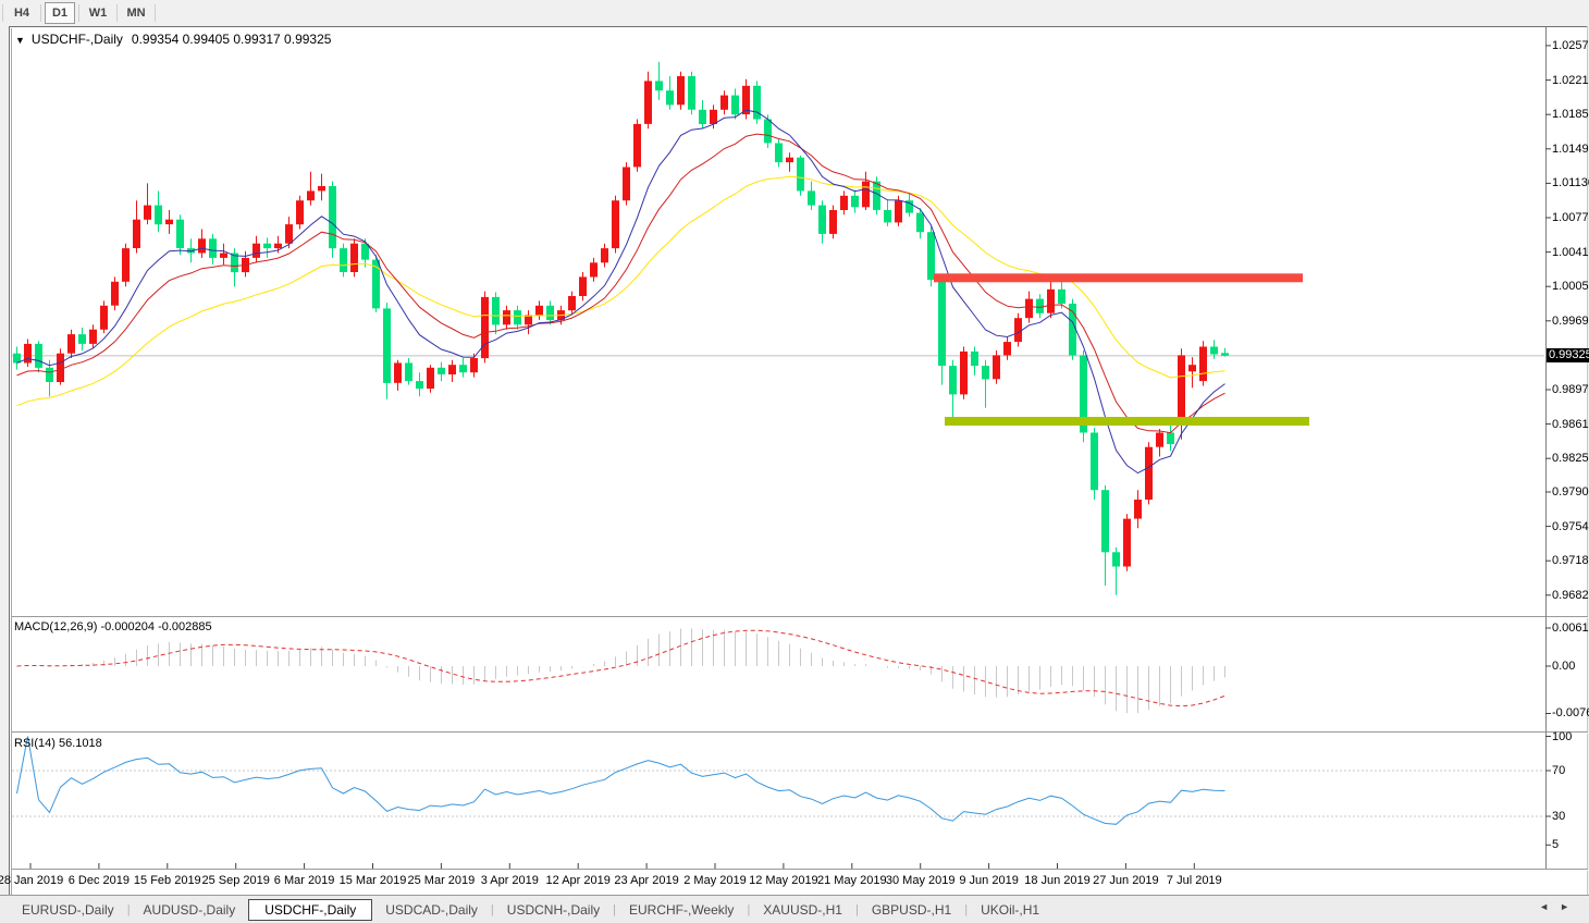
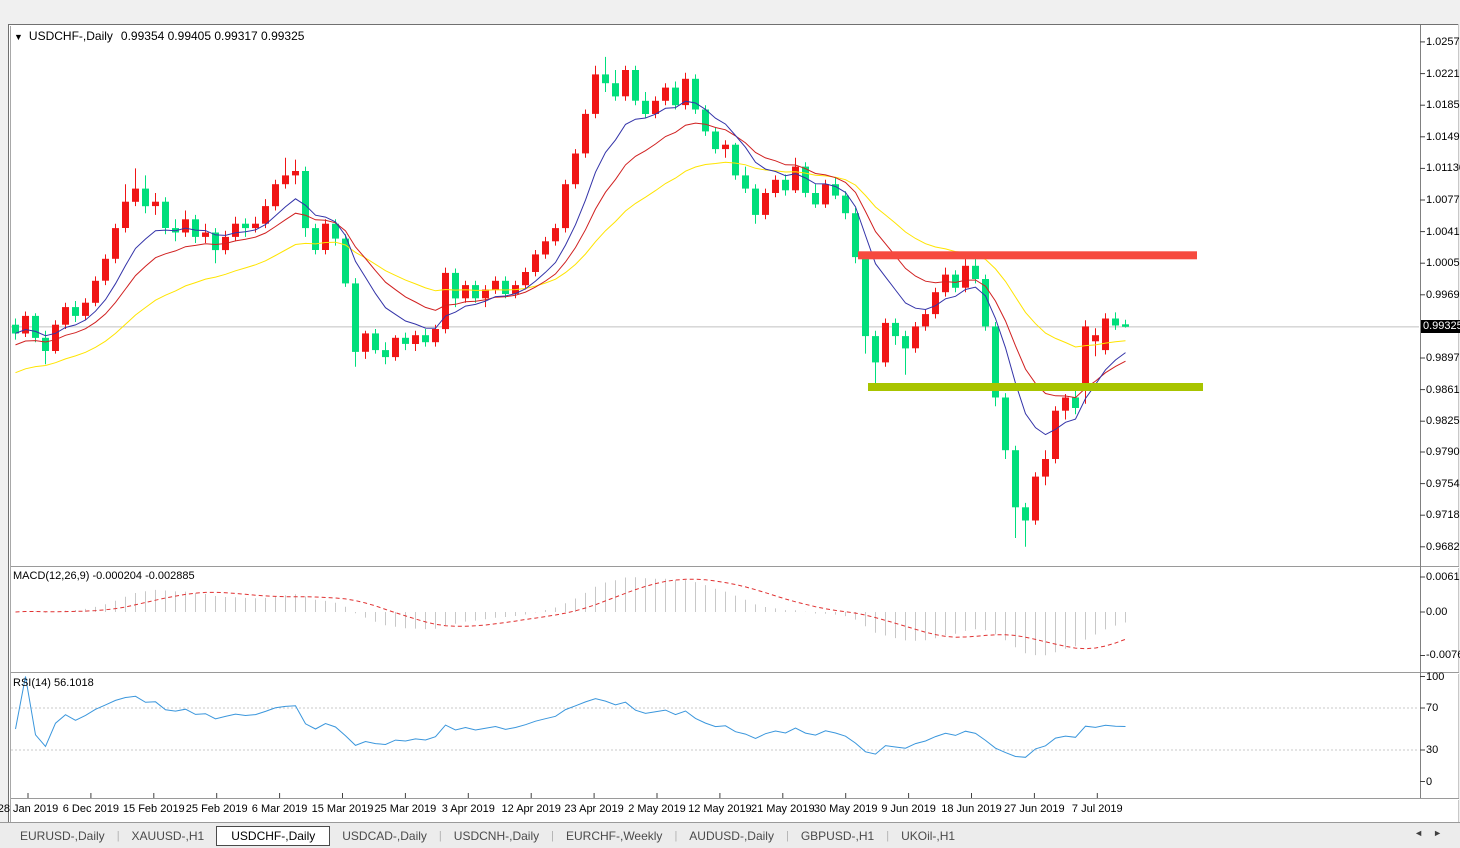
- H4
- D1
- W1
- MN
  ▼ USDCHF-,Daily 0.99354 0.99405 0.99317 0.99325
  MACD(12,26,9) -0.000204 -0.002885
  RSI(14) 56.1018
  0.9932
  EURUSD-,Daily
  |
- AUDUSD-,Daily
+ XAUUSD-,H1
  USDCHF-,Daily
  USDCAD-,Daily
  |
  USDCNH-,Daily
  |
  EURCHF-,Weekly
  |
- XAUUSD-,H1
+ AUDUSD-,Daily
  |
  GBPUSD-,H1
  |
  UKOil-,H1
  ◄►
  1.0257
  1.0221
  1.0185
  1.0149
  1.0113
  1.0077
  1.0041
  1.0005
  0.9969
  0.9897
  0.9861
  0.9825
  0.9790
  0.9754
  0.9718
  0.9682
  0.0061
  0.00
  -0.007
  100
  70
  30
- 5
+ 0
  28 Jan 2019
  6 Dec 2019
  15 Feb 2019
- 25 Sep 2019
+ 25 Feb 2019
  6 Mar 2019
  15 Mar 2019
  25 Mar 2019
  3 Apr 2019
  12 Apr 2019
  23 Apr 2019
  2 May 2019
  12 May 2019
  21 May 2019
  30 May 2019
  9 Jun 2019
  18 Jun 2019
  27 Jun 2019
  7 Jul 2019
